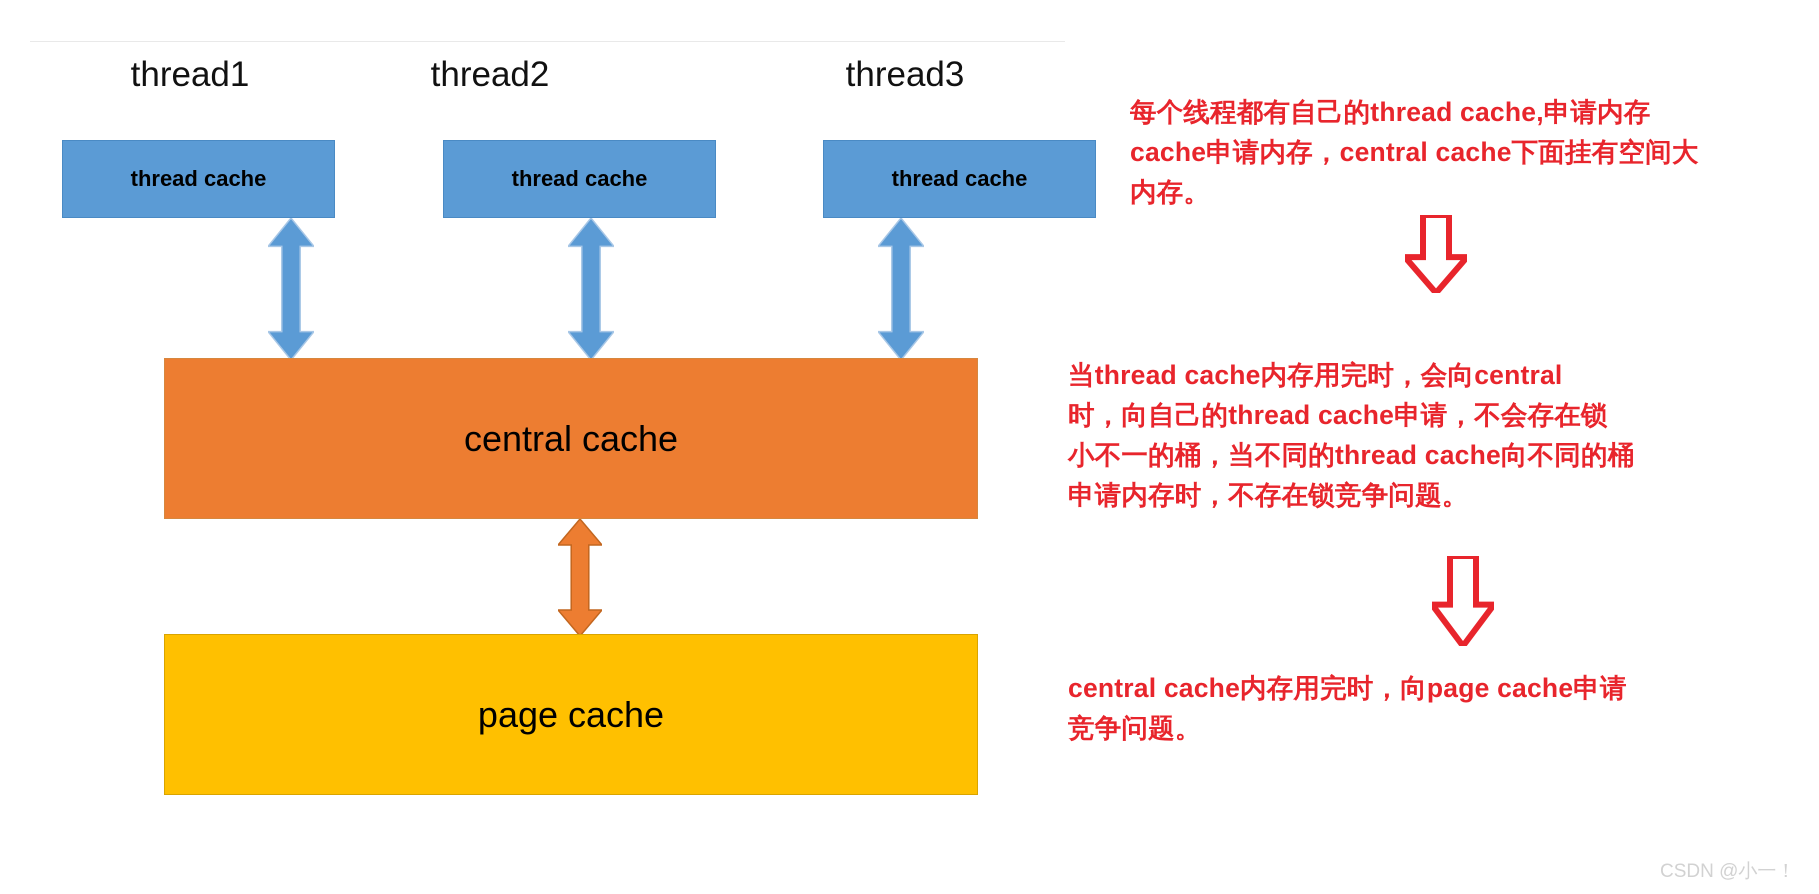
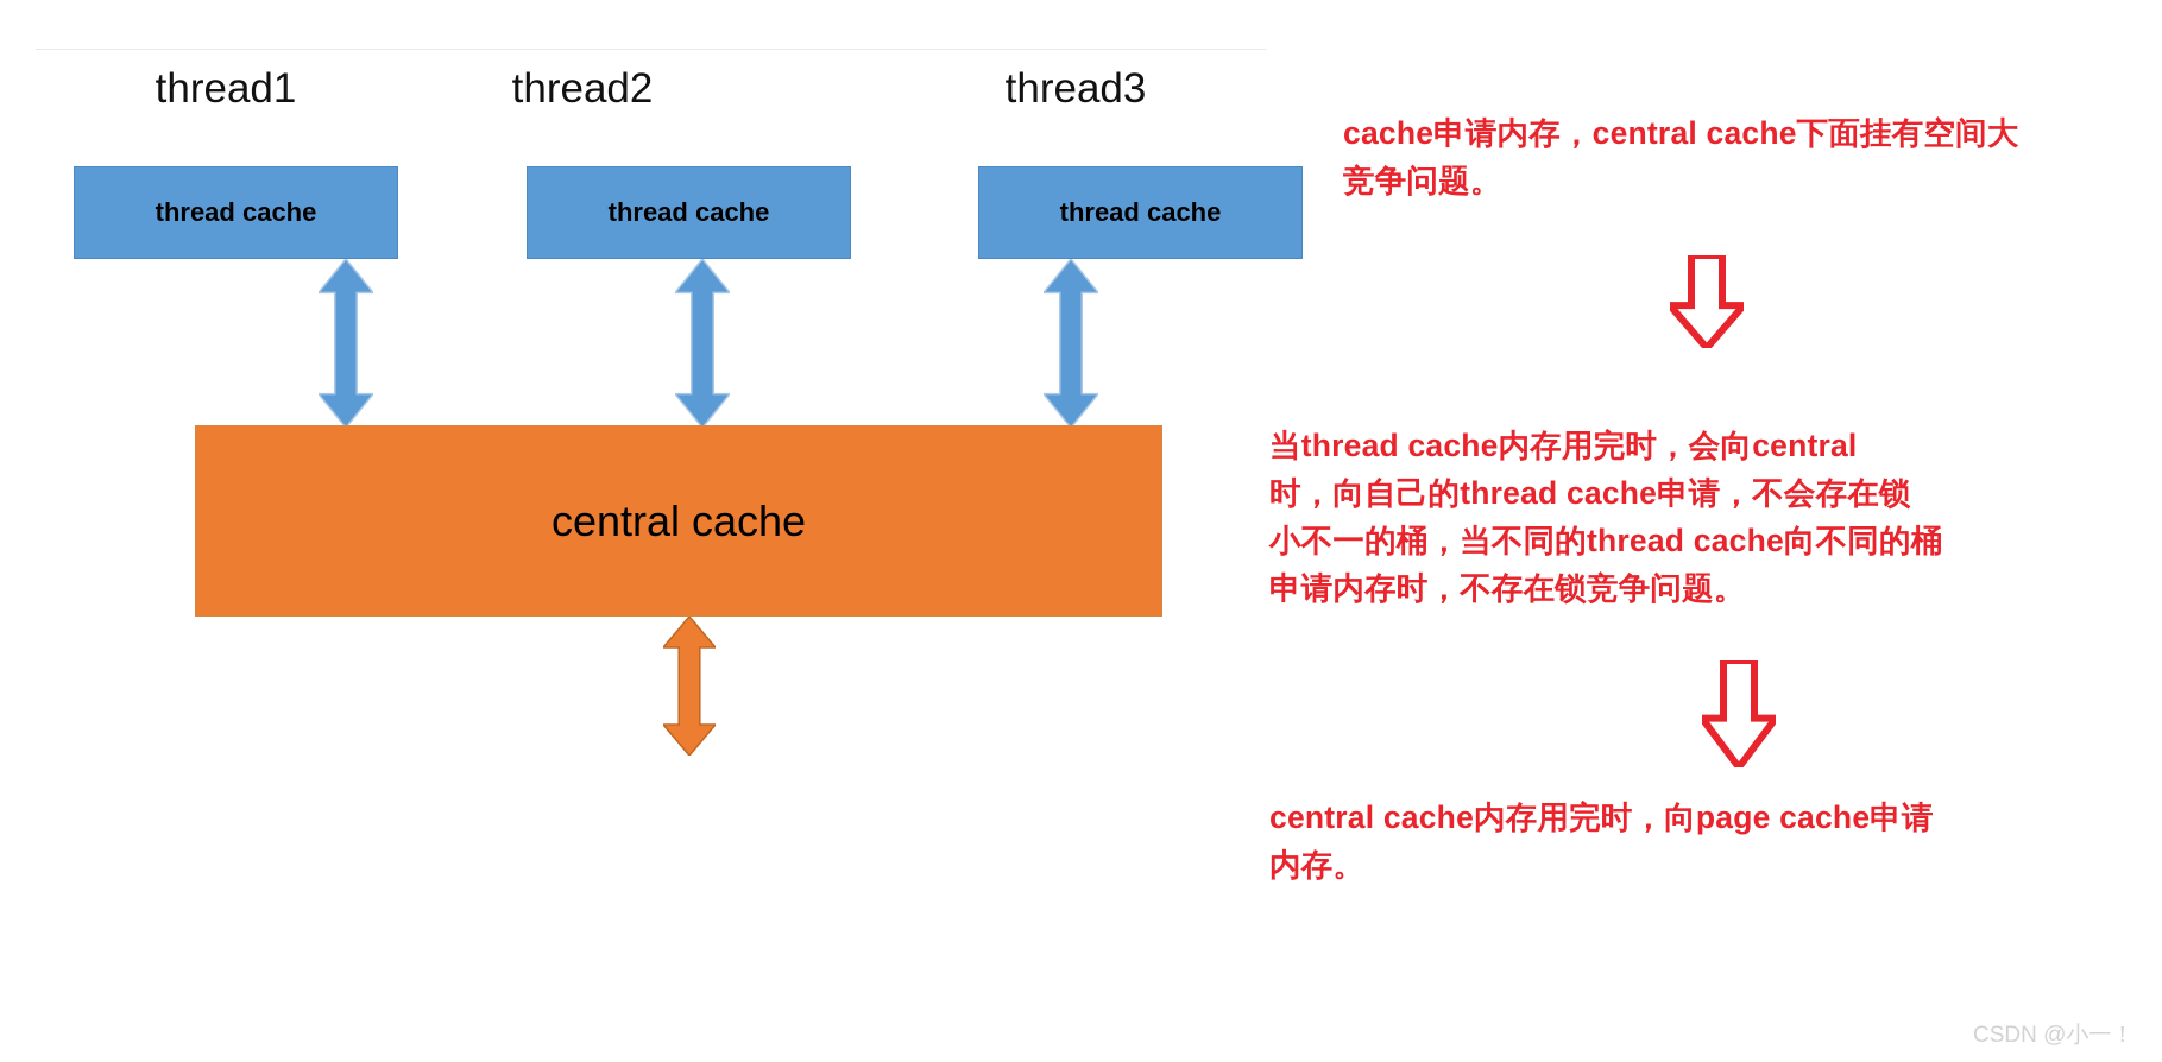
  thread1
  thread2
  thread3
  thread cache
  thread cache
  thread cache
  central cache
- page cache
- 每个线程都有自己的thread cache,申请内存
  cache申请内存，central cache下面挂有空间大
- 内存。
+ 竞争问题。
  当thread cache内存用完时，会向central
  时，向自己的thread cache申请，不会存在锁
  小不一的桶，当不同的thread cache向不同的桶
  申请内存时，不存在锁竞争问题。
  central cache内存用完时，向page cache申请
- 竞争问题。
+ 内存。
  CSDN @小一！
